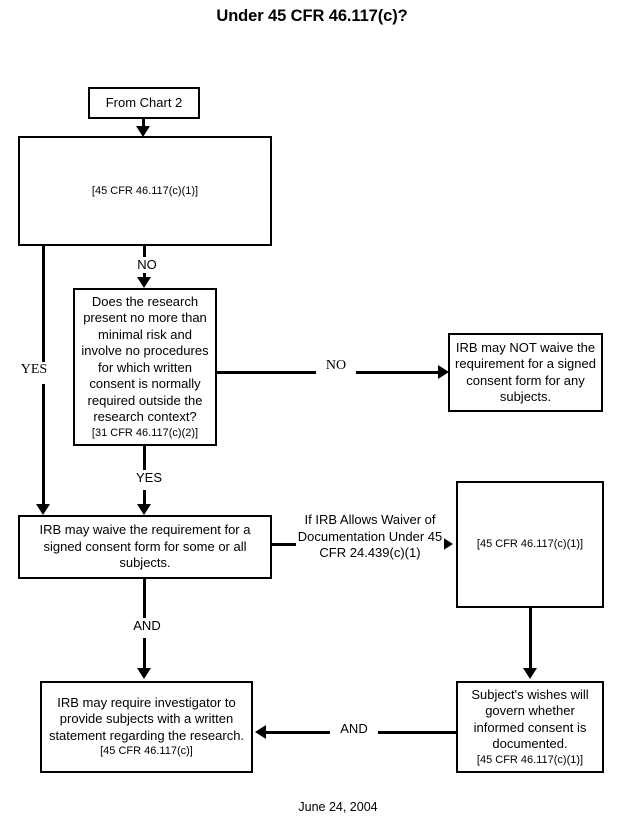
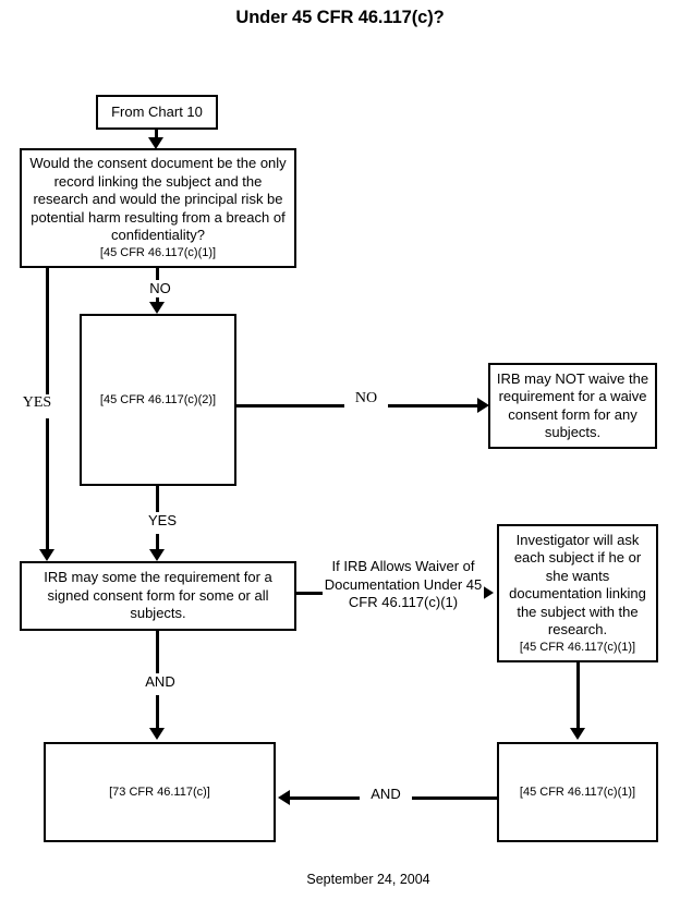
  Under 45 CFR 46.117(c)?
- From Chart 2
+ From Chart 10
+ Would the consent document be the only record linking the subject and the research and would the principal risk be potential harm resulting from a breach of confidentiality?
  [45 CFR 46.117(c)(1)]
- Does the research present no more than minimal risk and involve no procedures for which written consent is normally required outside the research context?
- [31 CFR 46.117(c)(2)]
+ [45 CFR 46.117(c)(2)]
- IRB may NOT waive the requirement for a signed consent form for any subjects.
+ IRB may NOT waive the requirement for a waive consent form for any subjects.
- IRB may waive the requirement for a signed consent form for some or all subjects.
+ IRB may some the requirement for a signed consent form for some or all subjects.
+ Investigator will ask each subject if he or she wants documentation linking the subject with the research.
  [45 CFR 46.117(c)(1)]
- IRB may require investigator to provide subjects with a written statement regarding the research.
- [45 CFR 46.117(c)]
+ [73 CFR 46.117(c)]
- Subject's wishes will govern whether informed consent is documented.
  [45 CFR 46.117(c)(1)]
  NO
  YES
  NO
  YES
  AND
  AND
- If IRB Allows Waiver of Documentation Under 45 CFR 24.439(c)(1)
+ If IRB Allows Waiver of Documentation Under 45 CFR 46.117(c)(1)
- June 24, 2004
+ September 24, 2004
